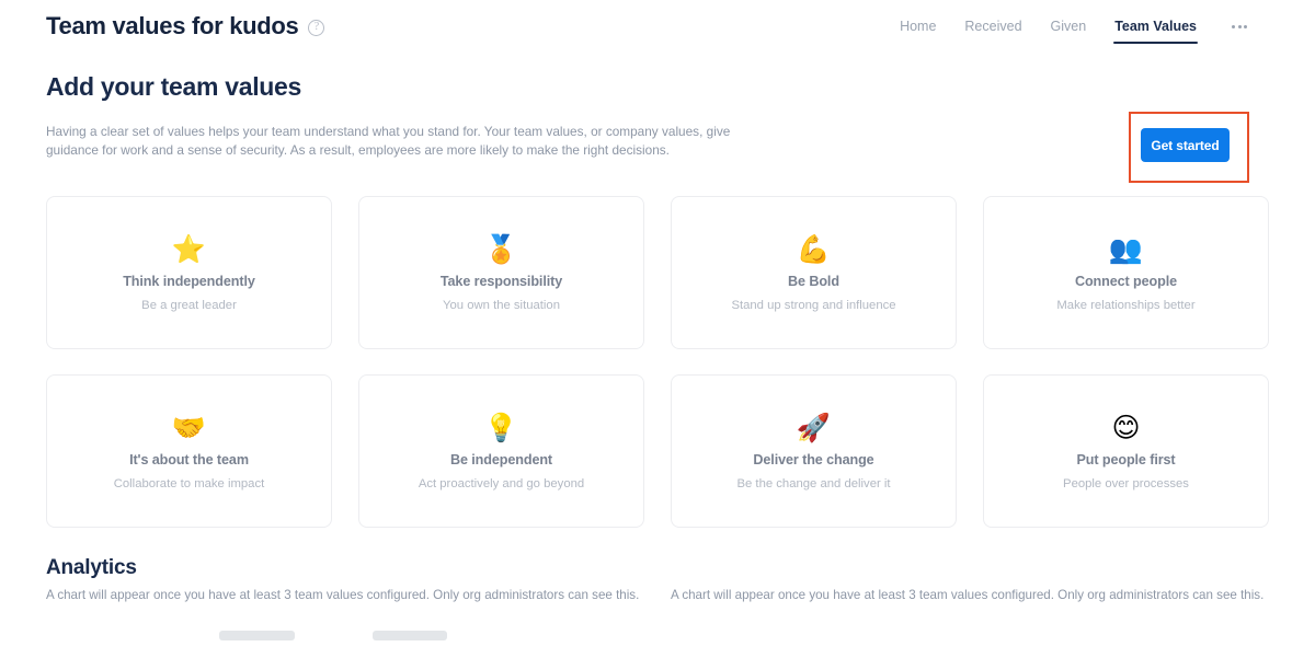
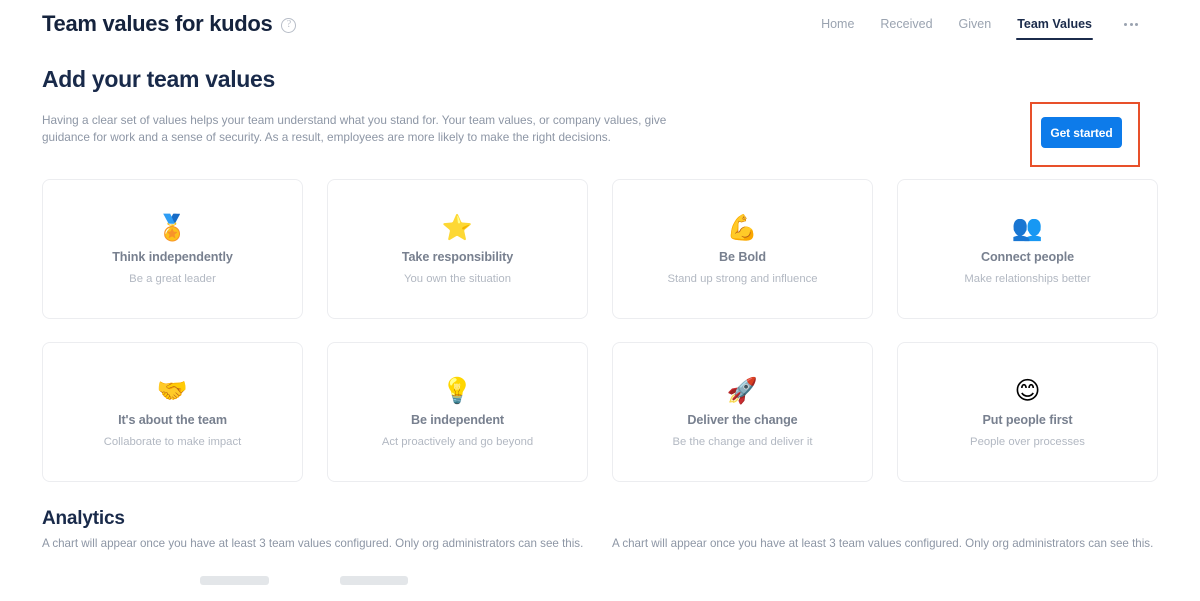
  Team values for kudos
  ?
  Home
  Received
  Given
  Team Values
  Add your team values
  Having a clear set of values helps your team understand what you stand for. Your team values, or company values, give guidance for work and a sense of security. As a result, employees are more likely to make the right decisions.
  Get started
- ⭐
+ 🏅
  Think independently
  Be a great leader
- 🏅
+ ⭐
  Take responsibility
  You own the situation
  💪
  Be Bold
  Stand up strong and influence
  👥
  Connect people
  Make relationships better
  🤝
  It's about the team
  Collaborate to make impact
  💡
  Be independent
  Act proactively and go beyond
  🚀
  Deliver the change
  Be the change and deliver it
  😊
  Put people first
  People over processes
  Analytics
  A chart will appear once you have at least 3 team values configured. Only org administrators can see this.
  A chart will appear once you have at least 3 team values configured. Only org administrators can see this.
